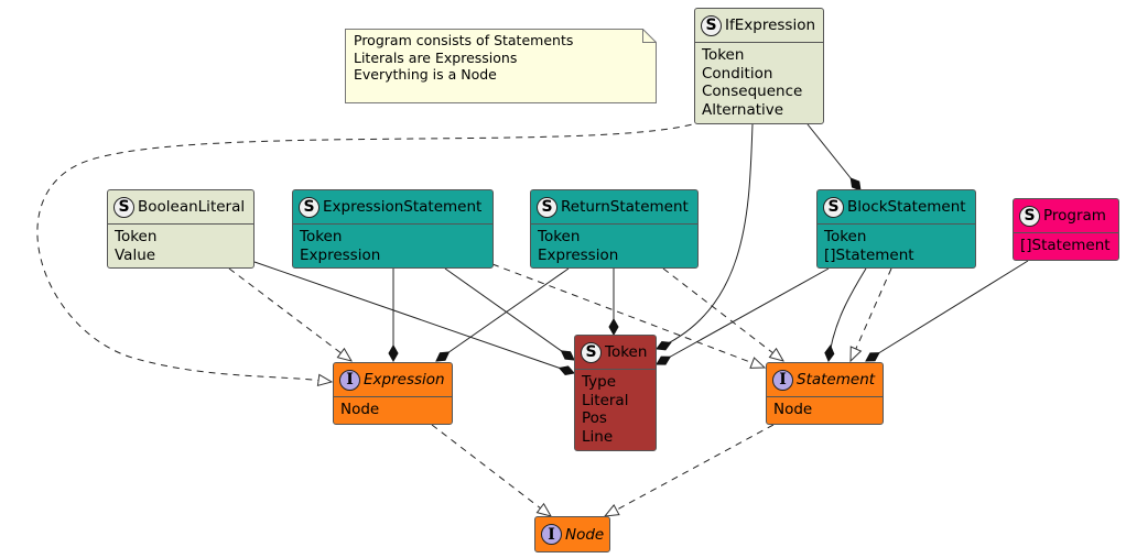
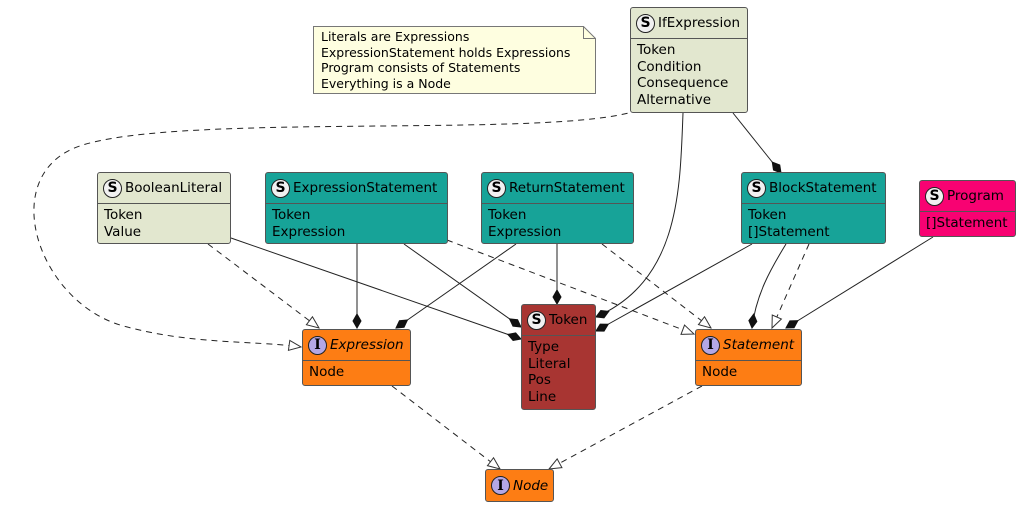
- Program consists of Statements
+ Literals are Expressions
+ ExpressionStatement holds Expressions
- Literals are Expressions
+ Program consists of Statements
  Everything is a Node
  S
  IfExpression
  Token
  Condition
  Consequence
  Alternative
  S
  BooleanLiteral
  Token
  Value
  S
  ExpressionStatement
  Token
  Expression
  S
  ReturnStatement
  Token
  Expression
  S
  BlockStatement
  Token
  []Statement
  S
  Program
  []Statement
  S
  Token
  Type
  Literal
  Pos
  Line
  I
  Expression
  Node
  I
  Statement
  Node
  I
  Node
